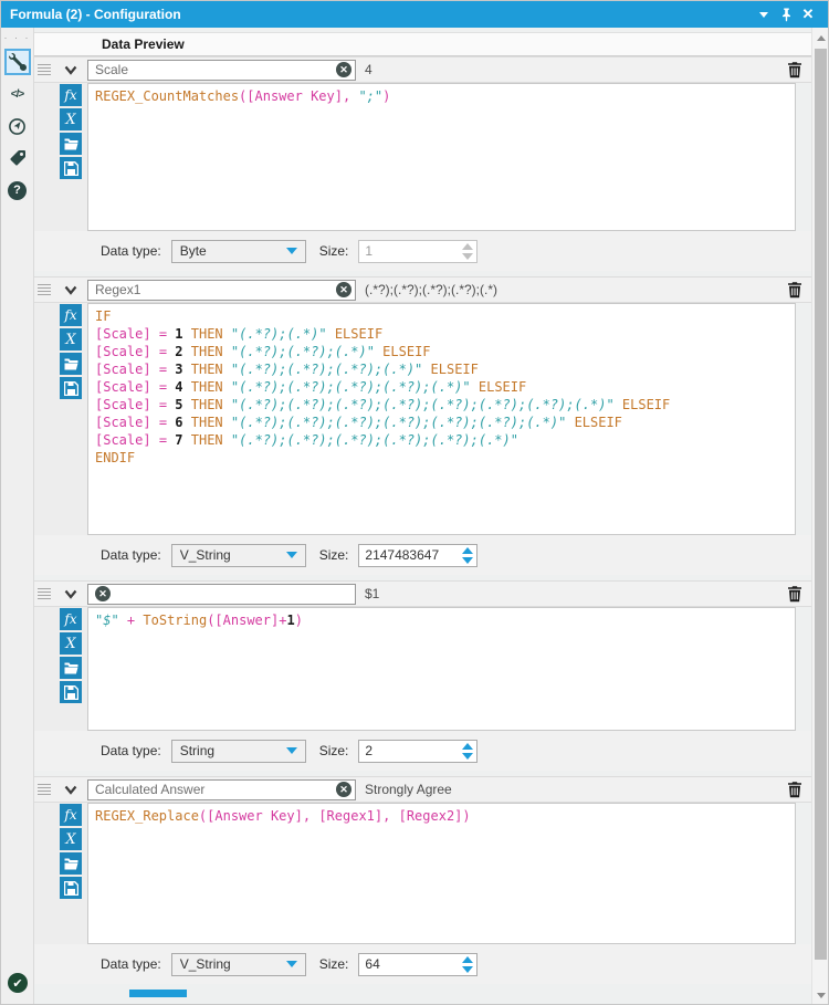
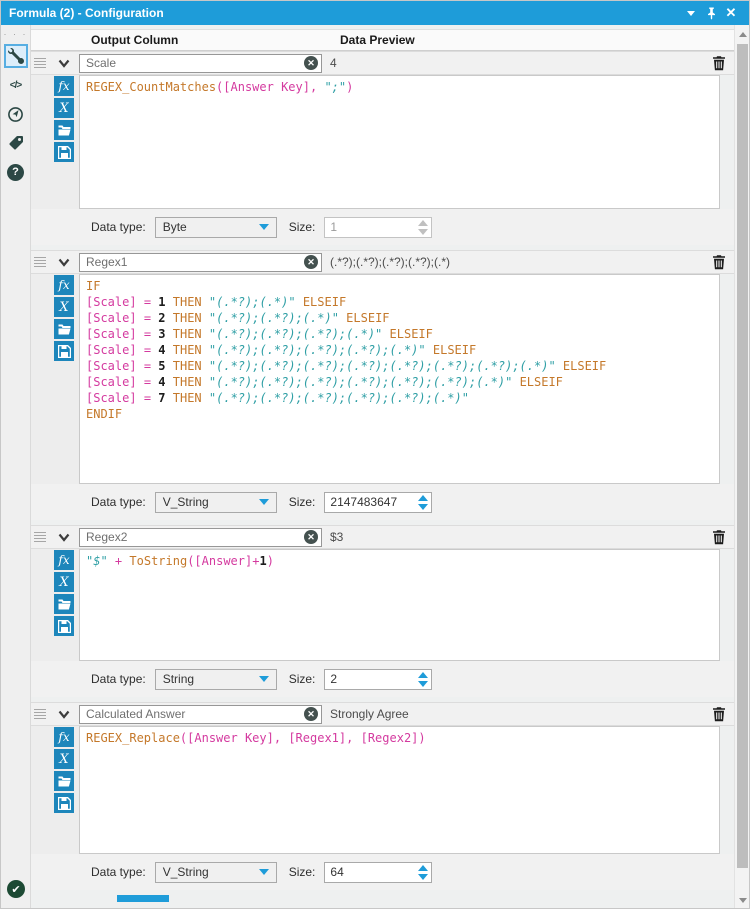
  Formula (2) - Configuration
  ✕
  · · ·
  </>
  ?
  ✔
+ Output Column
  Data Preview
  Scale
  ✕
  4
  fx
  X
  REGEX_CountMatches([Answer Key], ";")
  Data type:
  Byte
  Size:
  1
  Regex1
  ✕
  (.*?);(.*?);(.*?);(.*?);(.*)
  fx
  X
  IF
  [Scale] = 1 THEN "(.*?);(.*)" ELSEIF
  [Scale] = 2 THEN "(.*?);(.*?);(.*)" ELSEIF
  [Scale] = 3 THEN "(.*?);(.*?);(.*?);(.*)" ELSEIF
  [Scale] = 4 THEN "(.*?);(.*?);(.*?);(.*?);(.*)" ELSEIF
  [Scale] = 5 THEN "(.*?);(.*?);(.*?);(.*?);(.*?);(.*?);(.*?);(.*)" ELSEIF
- [Scale] = 6 THEN "(.*?);(.*?);(.*?);(.*?);(.*?);(.*?);(.*)" ELSEIF
+ [Scale] = 4 THEN "(.*?);(.*?);(.*?);(.*?);(.*?);(.*?);(.*)" ELSEIF
  [Scale] = 7 THEN "(.*?);(.*?);(.*?);(.*?);(.*?);(.*)"
  ENDIF
  Data type:
  V_String
  Size:
  2147483647
+ Regex2
  ✕
- $1
+ $3
  fx
  X
  "$" + ToString([Answer]+1)
  Data type:
  String
  Size:
  2
  Calculated Answer
  ✕
  Strongly Agree
  fx
  X
  REGEX_Replace([Answer Key], [Regex1], [Regex2])
  Data type:
  V_String
  Size:
  64
